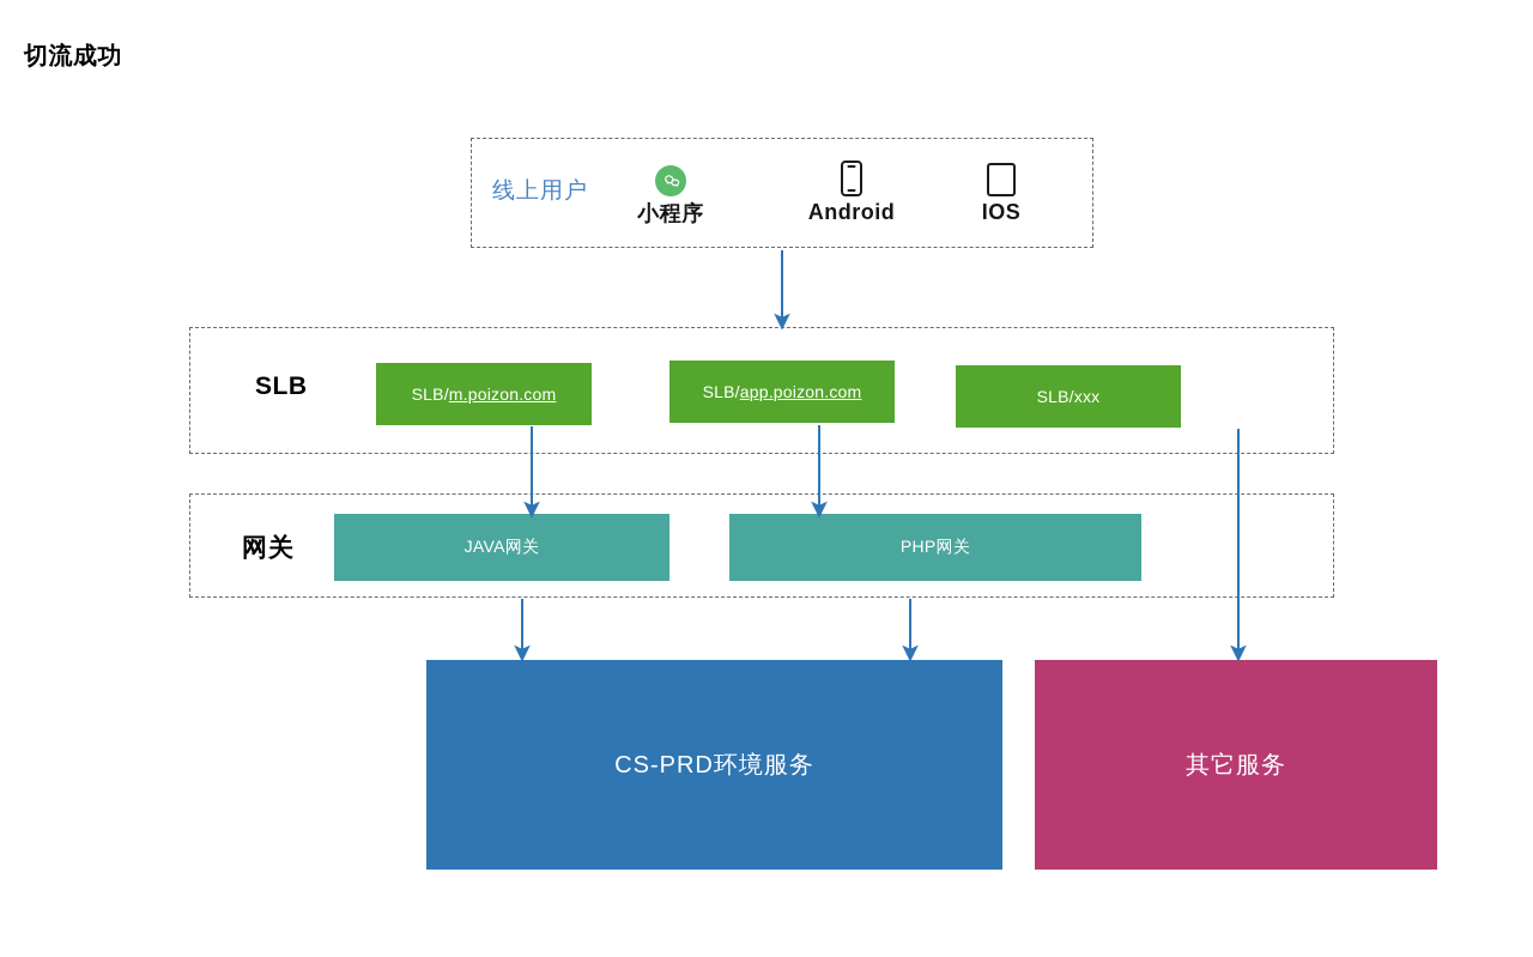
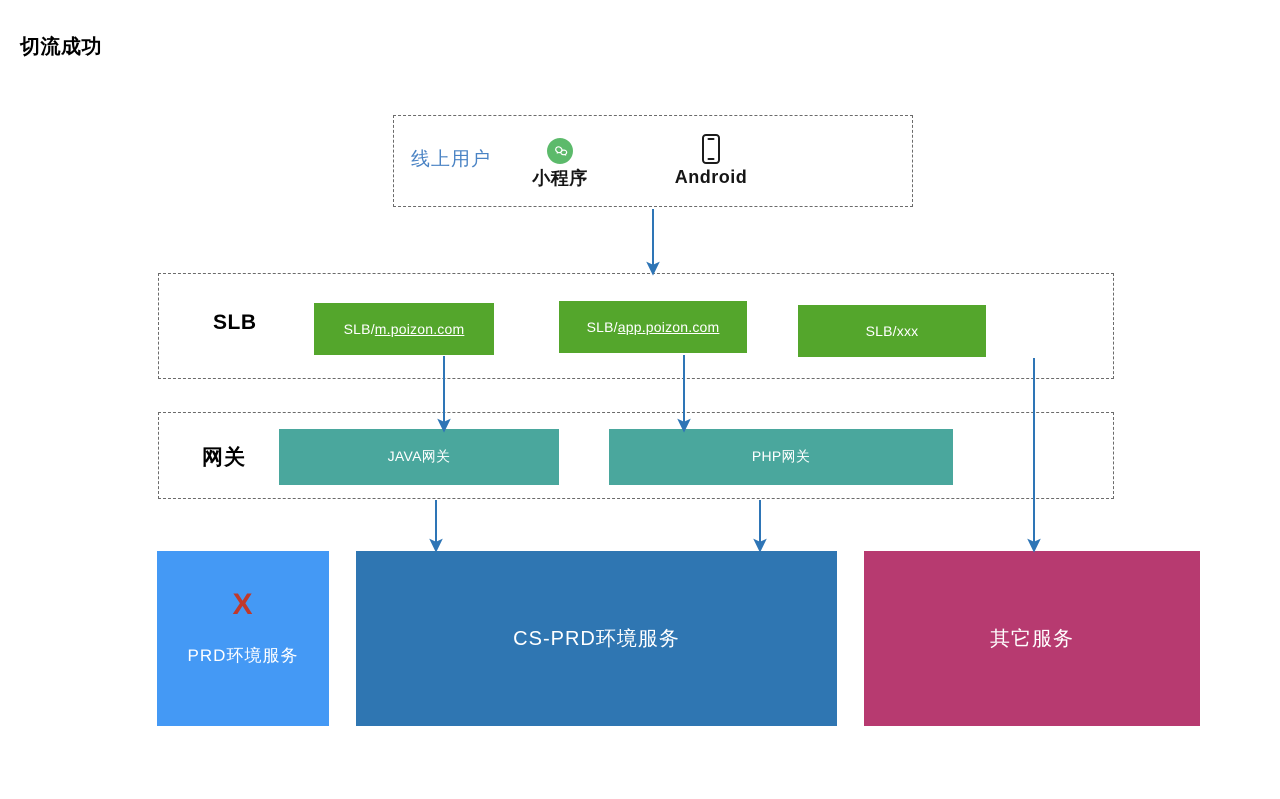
  切流成功
  线上用户
  小程序
  Android
- IOS
  SLB
  SLB/m.poizon.com
  SLB/app.poizon.com
  SLB/xxx
  网关
  JAVA网关
  PHP网关
+ X
+ PRD环境服务
  CS-PRD环境服务
  其它服务
